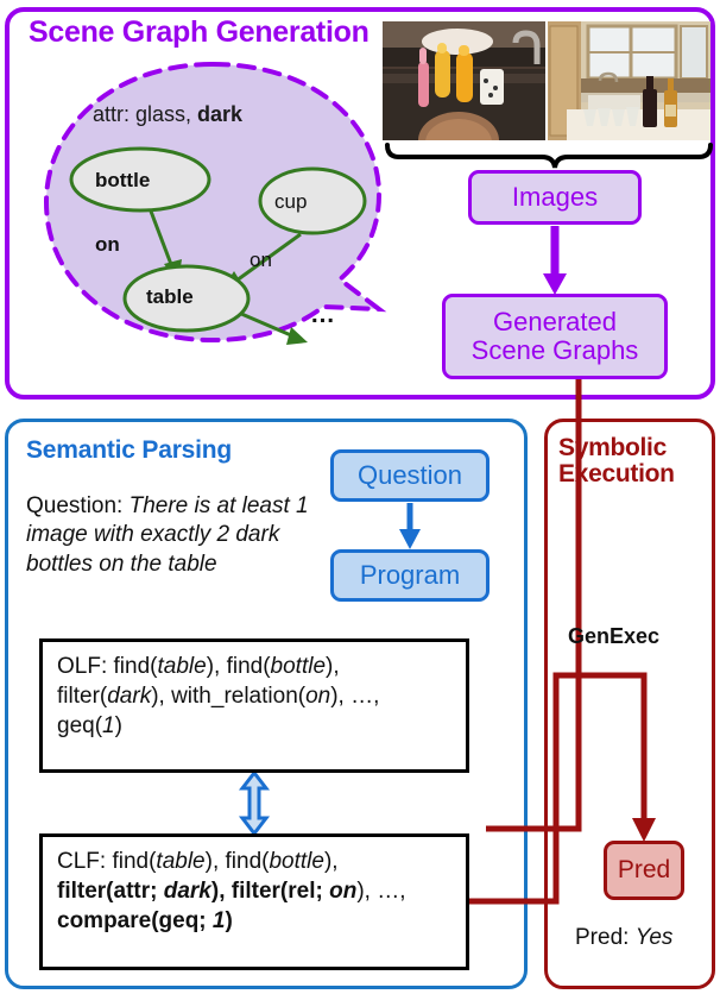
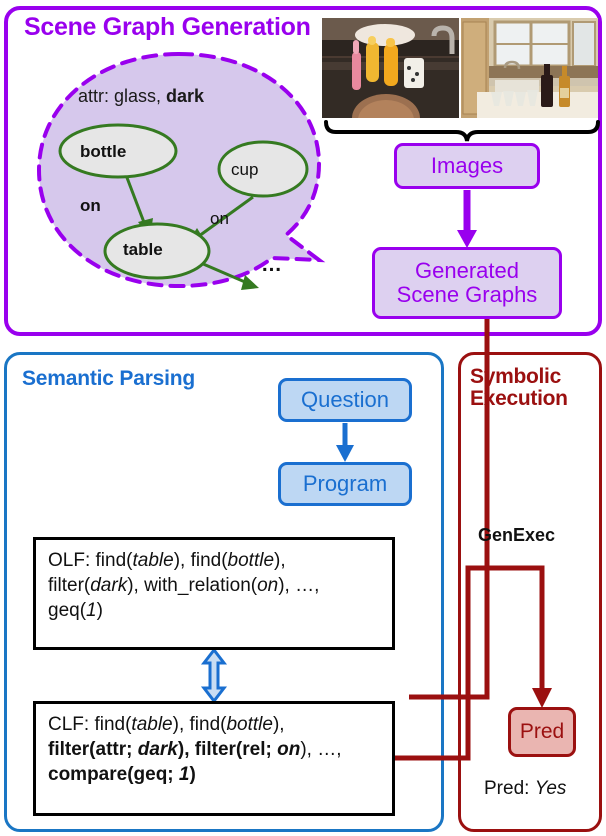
  attr: glass, dark
  bottle
  cup
  table
  on
  on
  …
  Images
  Generated
  Scene Graphs
  Question
  Program
  Pred
  Scene Graph Generation
  Semantic Parsing
  Smbolic Eecution
- Question: There is at least 1 image with exactly 2 dark bottles on the table
  OLF: find(table), find(bottle),
  filter(dark), with_relation(on), …,
  geq(1)
  CLF: find(table), find(bottle),
  filter(attr; dark), filter(rel; on), …,
  compare(geq; 1)
  GenExec
  Pred: Yes
